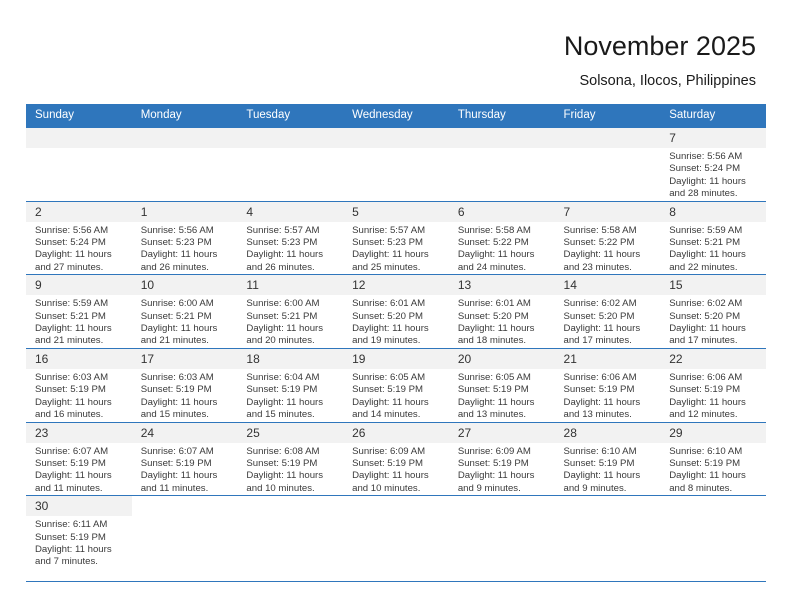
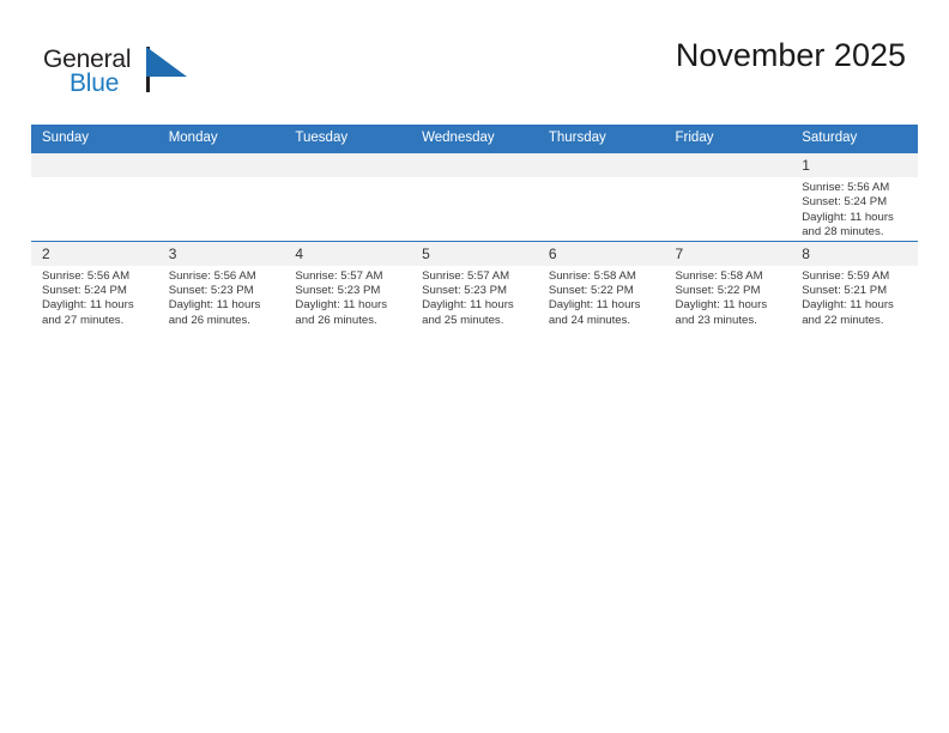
+ General
+ Blue
  November 2025
- Solsona, Ilocos, Philippines
  Sunday	Monday	Tuesday	Wednesday	Thursday	Friday	Saturday
- 						7Sunrise: 5:56 AMSunset: 5:24 PMDaylight: 11 hours and 28 minutes.
+ 						1Sunrise: 5:56 AMSunset: 5:24 PMDaylight: 11 hours and 28 minutes.
- 2Sunrise: 5:56 AMSunset: 5:24 PMDaylight: 11 hours and 27 minutes.	1Sunrise: 5:56 AMSunset: 5:23 PMDaylight: 11 hours and 26 minutes.	4Sunrise: 5:57 AMSunset: 5:23 PMDaylight: 11 hours and 26 minutes.	5Sunrise: 5:57 AMSunset: 5:23 PMDaylight: 11 hours and 25 minutes.	6Sunrise: 5:58 AMSunset: 5:22 PMDaylight: 11 hours and 24 minutes.	7Sunrise: 5:58 AMSunset: 5:22 PMDaylight: 11 hours and 23 minutes.	8Sunrise: 5:59 AMSunset: 5:21 PMDaylight: 11 hours and 22 minutes.
+ 2Sunrise: 5:56 AMSunset: 5:24 PMDaylight: 11 hours and 27 minutes.	3Sunrise: 5:56 AMSunset: 5:23 PMDaylight: 11 hours and 26 minutes.	4Sunrise: 5:57 AMSunset: 5:23 PMDaylight: 11 hours and 26 minutes.	5Sunrise: 5:57 AMSunset: 5:23 PMDaylight: 11 hours and 25 minutes.	6Sunrise: 5:58 AMSunset: 5:22 PMDaylight: 11 hours and 24 minutes.	7Sunrise: 5:58 AMSunset: 5:22 PMDaylight: 11 hours and 23 minutes.	8Sunrise: 5:59 AMSunset: 5:21 PMDaylight: 11 hours and 22 minutes.
- 9Sunrise: 5:59 AMSunset: 5:21 PMDaylight: 11 hours and 21 minutes.	10Sunrise: 6:00 AMSunset: 5:21 PMDaylight: 11 hours and 21 minutes.	11Sunrise: 6:00 AMSunset: 5:21 PMDaylight: 11 hours and 20 minutes.	12Sunrise: 6:01 AMSunset: 5:20 PMDaylight: 11 hours and 19 minutes.	13Sunrise: 6:01 AMSunset: 5:20 PMDaylight: 11 hours and 18 minutes.	14Sunrise: 6:02 AMSunset: 5:20 PMDaylight: 11 hours and 17 minutes.	15Sunrise: 6:02 AMSunset: 5:20 PMDaylight: 11 hours and 17 minutes.
- 16Sunrise: 6:03 AMSunset: 5:19 PMDaylight: 11 hours and 16 minutes.	17Sunrise: 6:03 AMSunset: 5:19 PMDaylight: 11 hours and 15 minutes.	18Sunrise: 6:04 AMSunset: 5:19 PMDaylight: 11 hours and 15 minutes.	19Sunrise: 6:05 AMSunset: 5:19 PMDaylight: 11 hours and 14 minutes.	20Sunrise: 6:05 AMSunset: 5:19 PMDaylight: 11 hours and 13 minutes.	21Sunrise: 6:06 AMSunset: 5:19 PMDaylight: 11 hours and 13 minutes.	22Sunrise: 6:06 AMSunset: 5:19 PMDaylight: 11 hours and 12 minutes.
- 23Sunrise: 6:07 AMSunset: 5:19 PMDaylight: 11 hours and 11 minutes.	24Sunrise: 6:07 AMSunset: 5:19 PMDaylight: 11 hours and 11 minutes.	25Sunrise: 6:08 AMSunset: 5:19 PMDaylight: 11 hours and 10 minutes.	26Sunrise: 6:09 AMSunset: 5:19 PMDaylight: 11 hours and 10 minutes.	27Sunrise: 6:09 AMSunset: 5:19 PMDaylight: 11 hours and 9 minutes.	28Sunrise: 6:10 AMSunset: 5:19 PMDaylight: 11 hours and 9 minutes.	29Sunrise: 6:10 AMSunset: 5:19 PMDaylight: 11 hours and 8 minutes.
- 30Sunrise: 6:11 AMSunset: 5:19 PMDaylight: 11 hours and 7 minutes.
